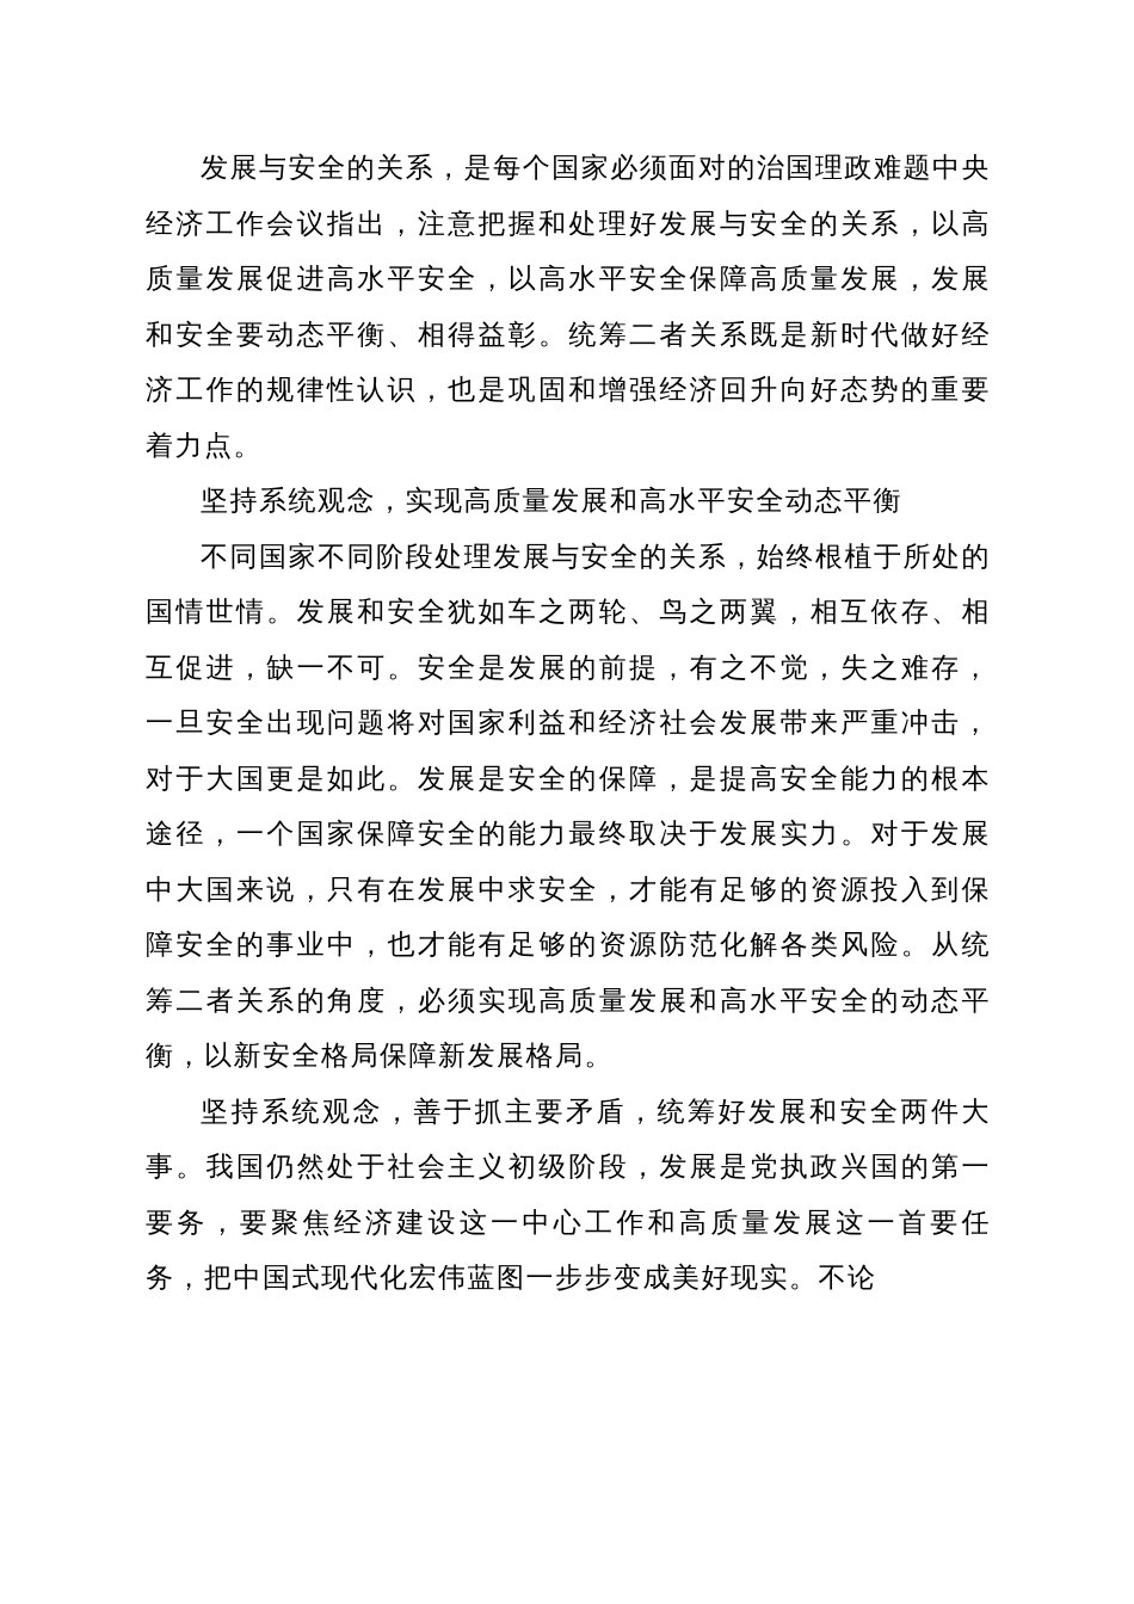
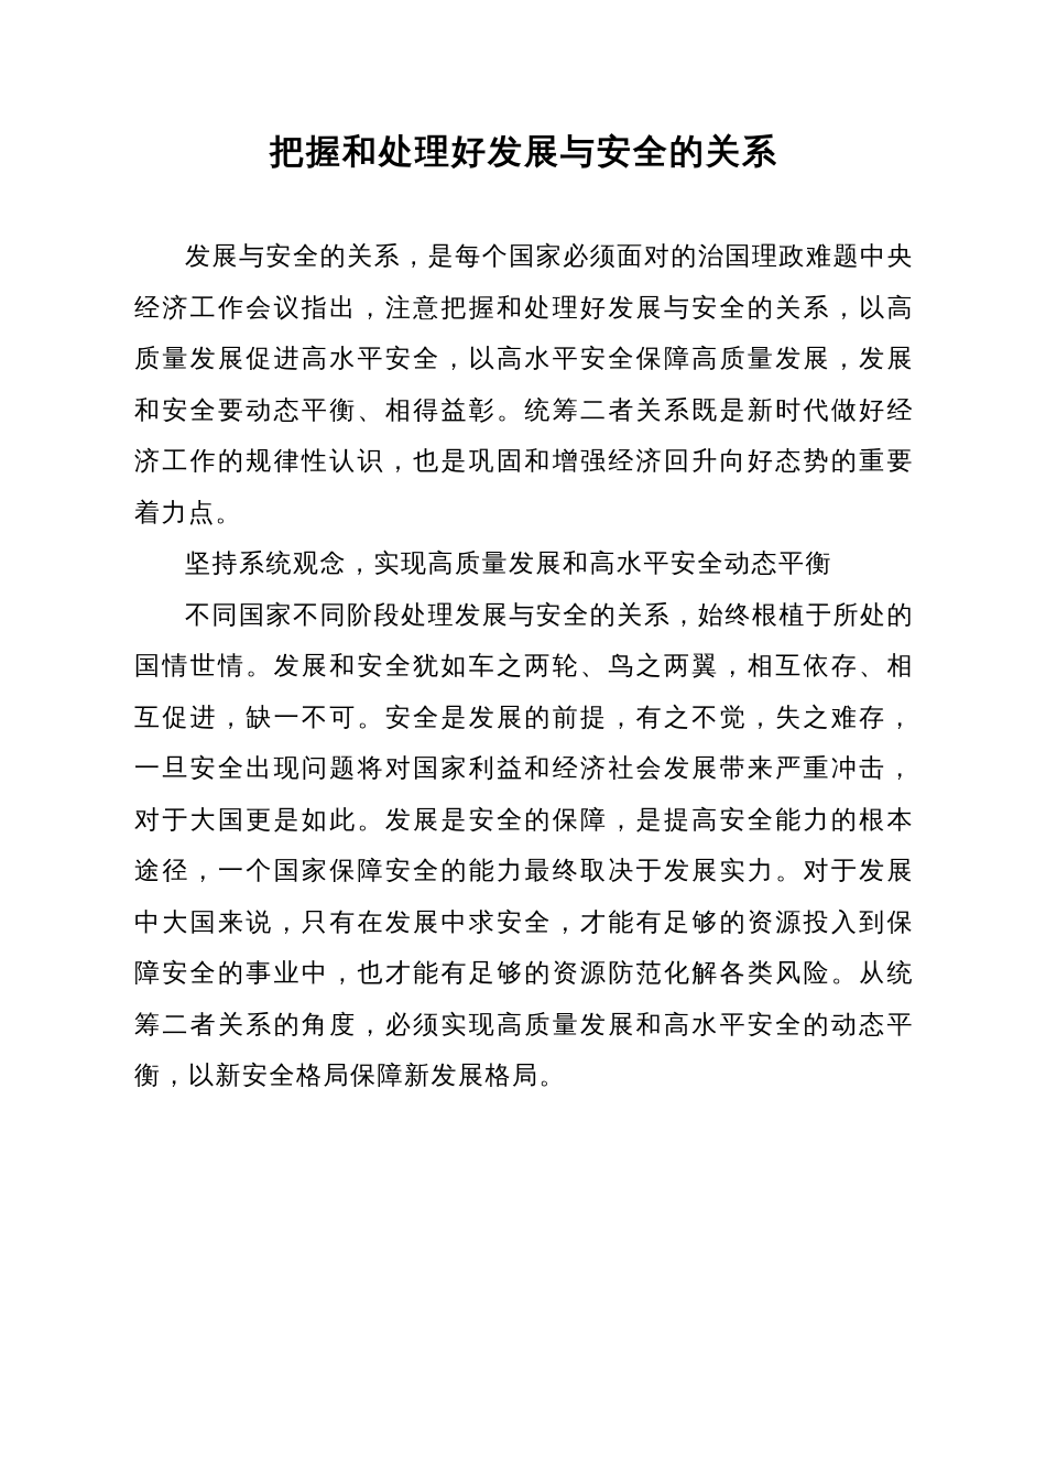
+ 把握和处理好发展与安全的关系
  发展与安全的关系，是每个国家必须面对的治国理政难题中央经济工作会议指出，注意把握和处理好发展与安全的关系，以高质量发展促进高水平安全，以高水平安全保障高质量发展，发展和安全要动态平衡、相得益彰。统筹二者关系既是新时代做好经济工作的规律性认识，也是巩固和增强经济回升向好态势的重要着力点。
  坚持系统观念，实现高质量发展和高水平安全动态平衡
  不同国家不同阶段处理发展与安全的关系，始终根植于所处的国情世情。发展和安全犹如车之两轮、鸟之两翼，相互依存、相互促进，缺一不可。安全是发展的前提，有之不觉，失之难存，一旦安全出现问题将对国家利益和经济社会发展带来严重冲击，对于大国更是如此。发展是安全的保障，是提高安全能力的根本途径，一个国家保障安全的能力最终取决于发展实力。对于发展中大国来说，只有在发展中求安全，才能有足够的资源投入到保障安全的事业中，也才能有足够的资源防范化解各类风险。从统筹二者关系的角度，必须实现高质量发展和高水平安全的动态平衡，以新安全格局保障新发展格局。
- 坚持系统观念，善于抓主要矛盾，统筹好发展和安全两件大事。我国仍然处于社会主义初级阶段，发展是党执政兴国的第一要务，要聚焦经济建设这一中心工作和高质量发展这一首要任务，把中国式现代化宏伟蓝图一步步变成美好现实。不论
